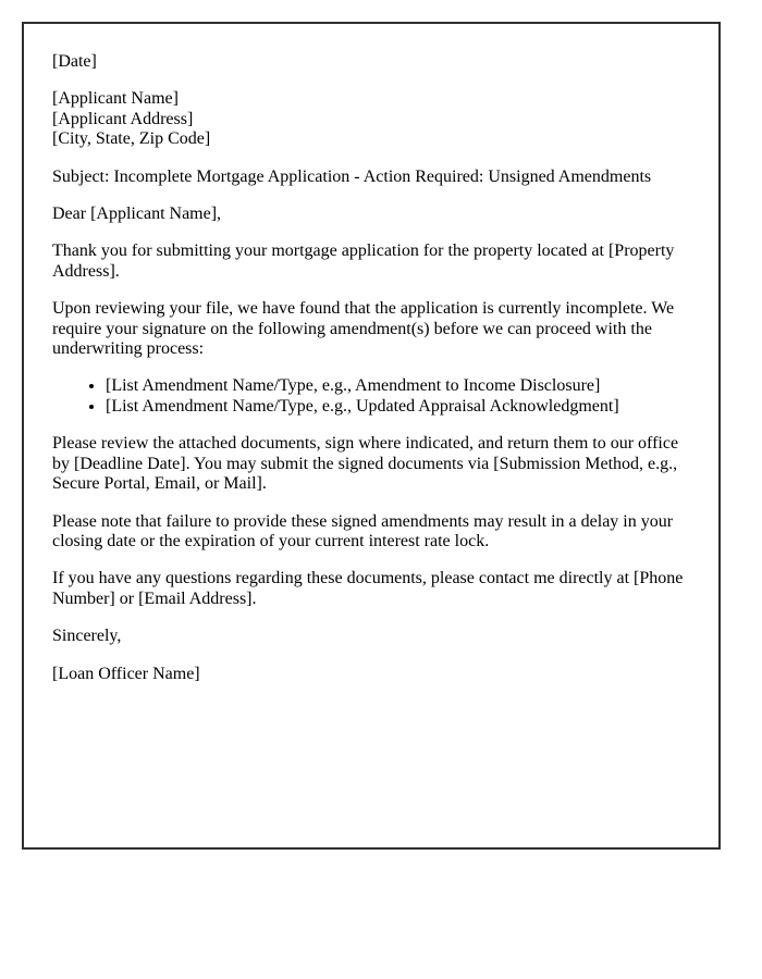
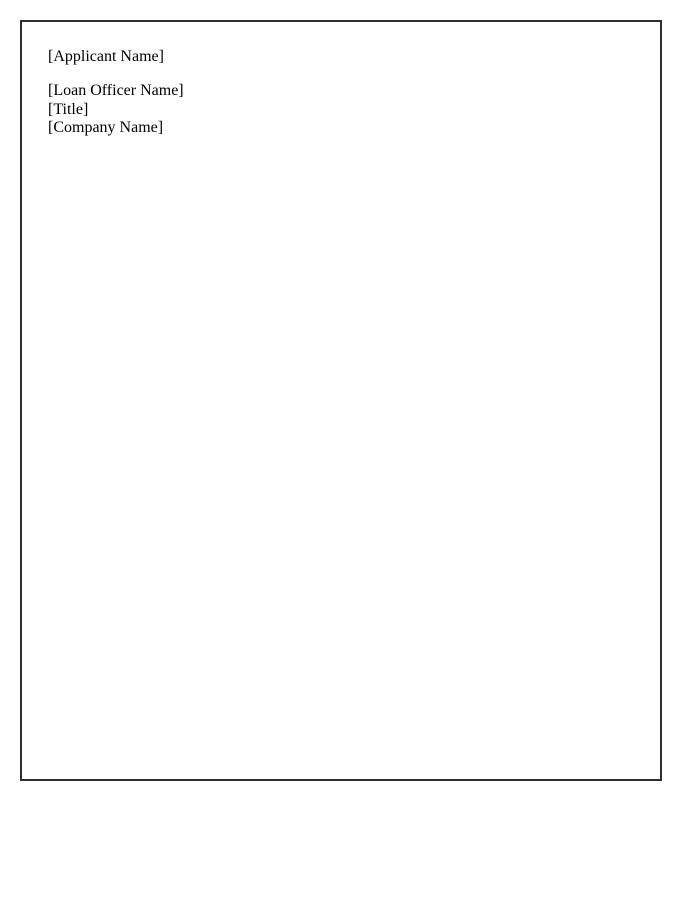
- [Date]
  [Applicant Name]
- [Applicant Address]
- [City, State, Zip Code]
- Subject: Incomplete Mortgage Application - Action Required: Unsigned Amendments
- Dear [Applicant Name],
- Thank you for submitting your mortgage application for the property located at [Property Address].
- Upon reviewing your file, we have found that the application is currently incomplete. We require your signature on the following amendment(s) before we can proceed with the underwriting process:
- [List Amendment Name/Type, e.g., Amendment to Income Disclosure]
- [List Amendment Name/Type, e.g., Updated Appraisal Acknowledgment]
- Please review the attached documents, sign where indicated, and return them to our office by [Deadline Date]. You may submit the signed documents via [Submission Method, e.g., Secure Portal, Email, or Mail].
- Please note that failure to provide these signed amendments may result in a delay in your closing date or the expiration of your current interest rate lock.
- If you have any questions regarding these documents, please contact me directly at [Phone Number] or [Email Address].
- Sincerely,
  [Loan Officer Name]
+ [Title]
+ [Company Name]
